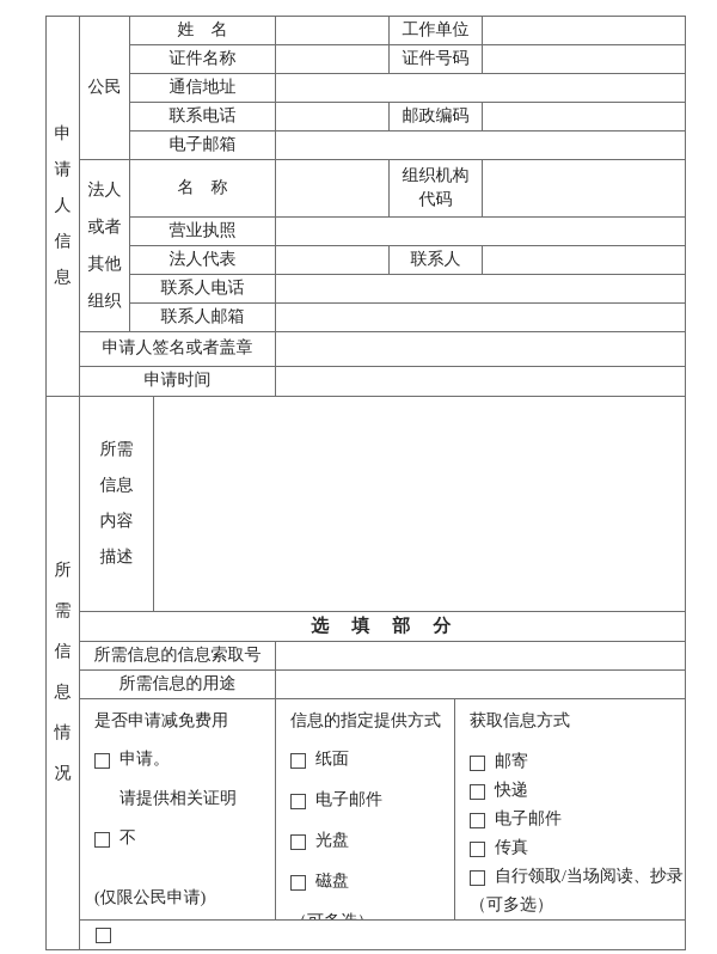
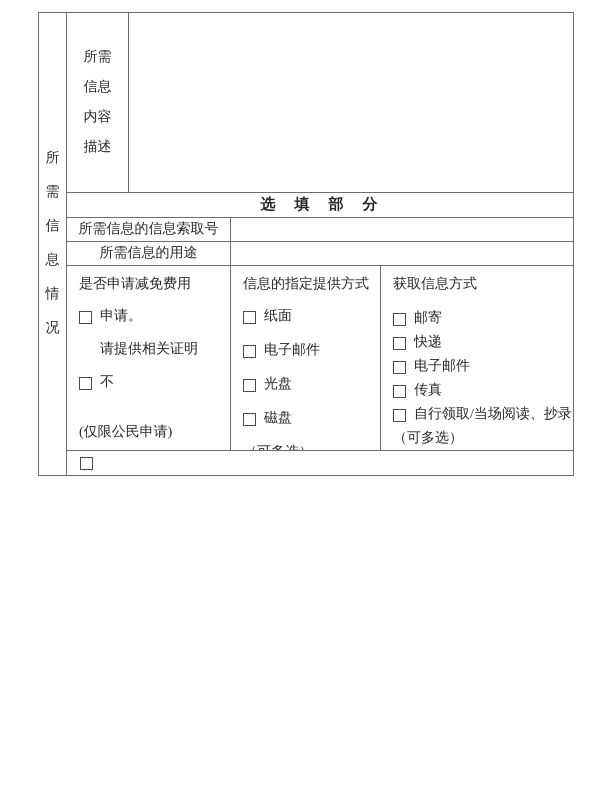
- 申请人信息	公民	姓 名		工作单位
- 证件名称		证件号码
- 通信地址
- 联系电话		邮政编码
- 电子邮箱
- 法人或者其他组织	名 称		组织机构 代码
- 营业执照
- 法人代表		联系人
- 联系人电话
- 联系人邮箱
- 申请人签名或者盖章
- 申请时间
  所需信息情况	所需信息内容描述
  选 填 部 分
  所需信息的信息索取号
  所需信息的用途
  是否申请减免费用 申请。 请提供相关证明 不 (仅限公民申请)	信息的指定提供方式 纸面 电子邮件 光盘 磁盘	获取信息方式 邮寄 快递 电子邮件 传真 自行领取/当场阅读、抄录 （可多选）
